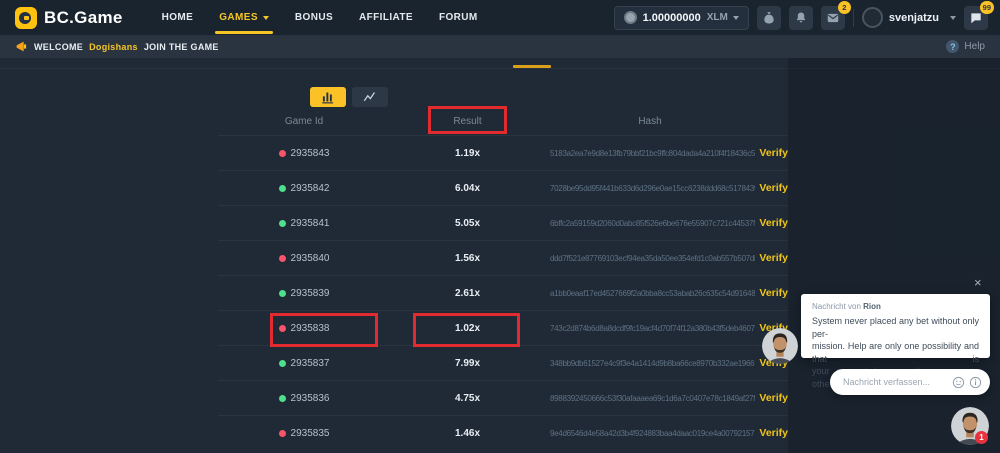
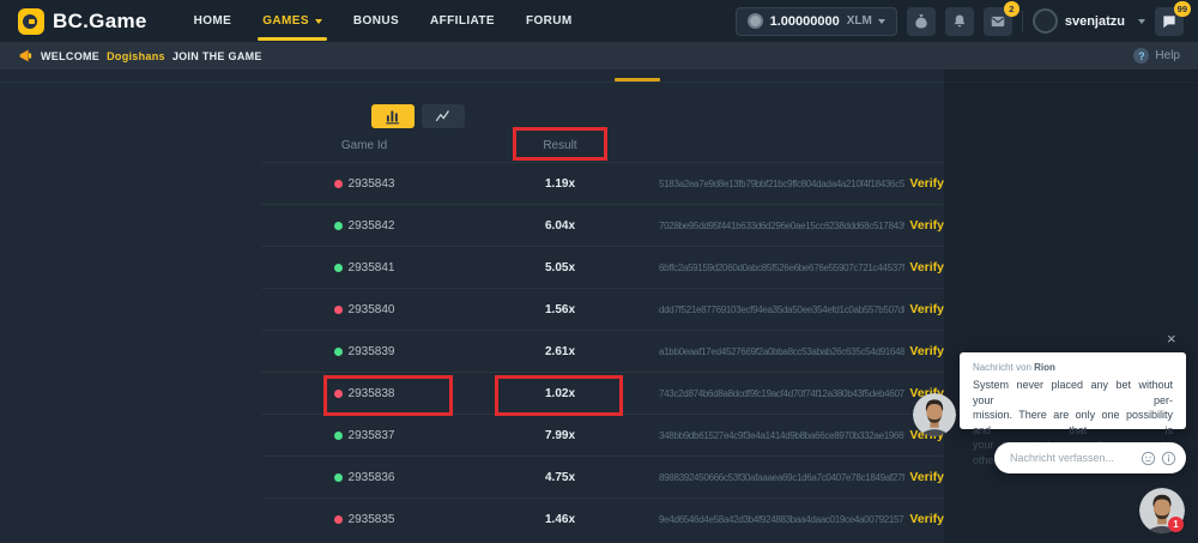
  BC.Game
  HOME
  GAMES
  BONUS
  AFFILIATE
  FORUM
  1.00000000
  XLM
  2
  svenjatzu
  99
  WELCOME
  Dogishans
  JOIN THE GAME
  ?
  Help
  Game Id
  Result
- Hash
  2935843
  1.19x
  5183a2ea7e9d8e13fb79bbf21bc9ffc804dada4a210f4f18436c5
  Verify
  2935842
  6.04x
  7028be95dd95f441b633d6d296e0ae15cc6238ddd68c517843
  Verify
  2935841
  5.05x
  6bffc2a59159d2060d0abc85f526e6be676e55907c721c44537f
  Verify
  2935840
  1.56x
  ddd7f521e87769103ecf94ea35da50ee354efd1c0ab557b507d
  Verify
  2935839
  2.61x
  a1bb0eaaf17ed4527669f2a0bba8cc53abab26c635c54d91648
  Verify
  2935838
  1.02x
  743c2d874b6d8a8dcdf9fc19acf4d70f74f12a380b43f5deb4607
  Verify
  2935837
  7.99x
  348bb9db61527e4c9f3e4a1414d9b8ba66ce8970b332ae1966
  2935836
  4.75x
  8988392450666c53f30afaaaea69c1d6a7c0407e78c1849af27f
  Verify
  2935835
  1.46x
  9e4d6546d4e58a42d3b4f924883baa4daac019ce4a00792157
  Verify
  ×
  Nachricht von Rion
- System never placed any bet without only per-
+ System never placed any bet without your per-
- mission. Help are only one possibility and that is
+ mission. There are only one possibility and that is
  Nachricht verfassen...
  1
